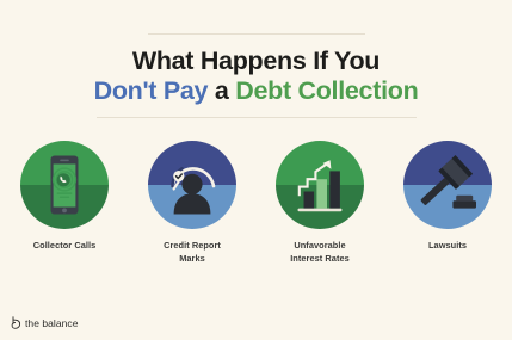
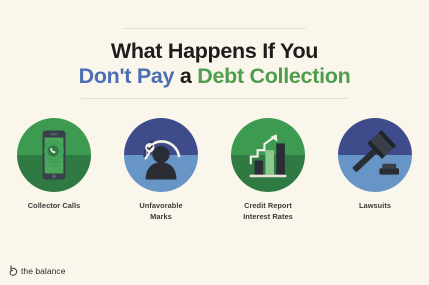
  What Happens If You
  Don't Pay a Debt Collection
  Collector Calls
- Credit Report
+ Unfavorable
  Marks
- Unfavorable
+ Credit Report
  Interest Rates
  Lawsuits
  the balance
